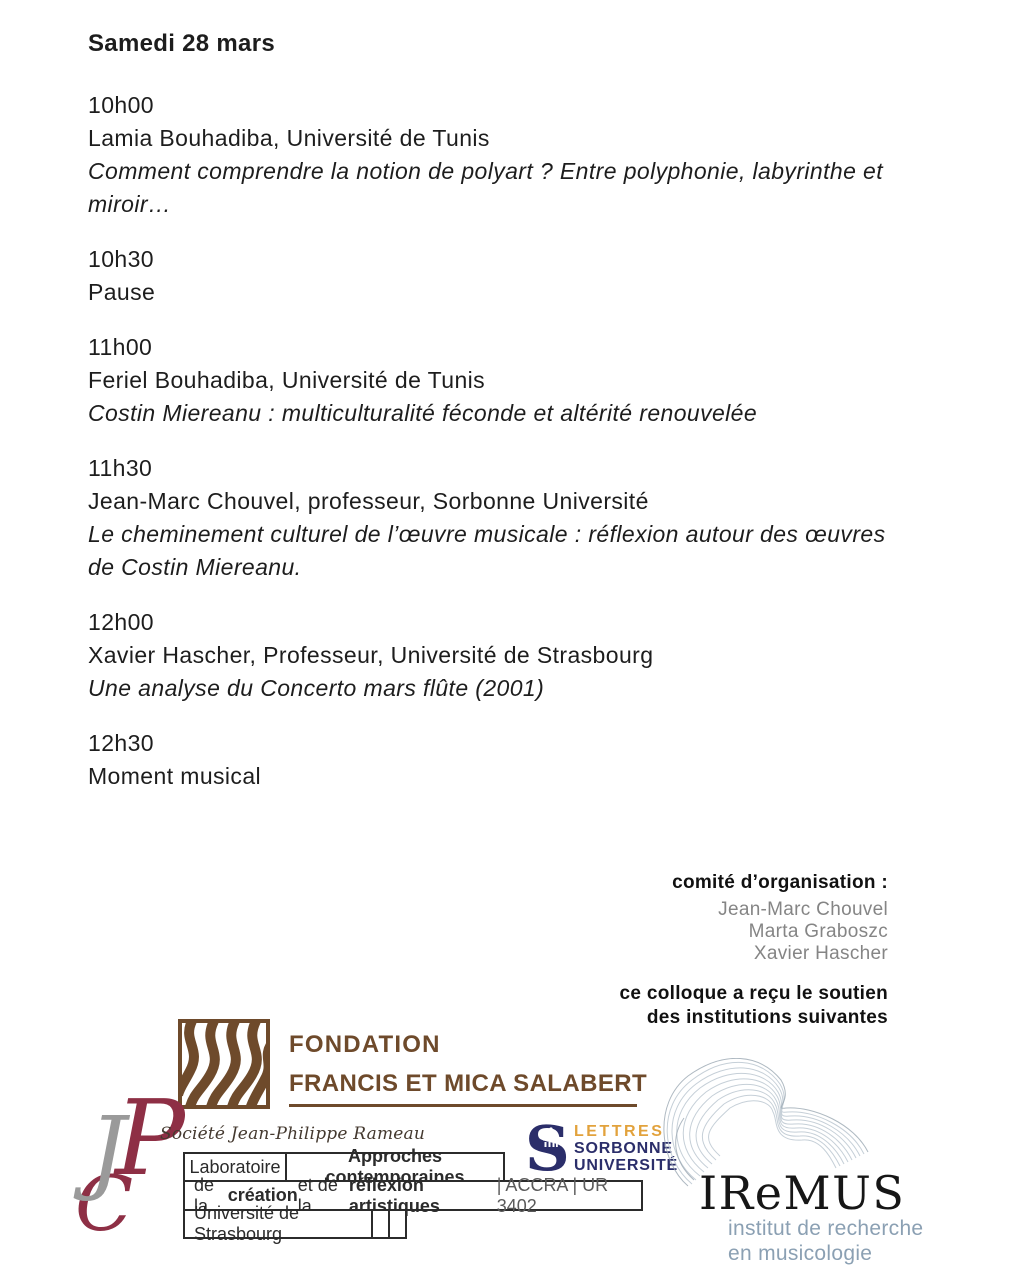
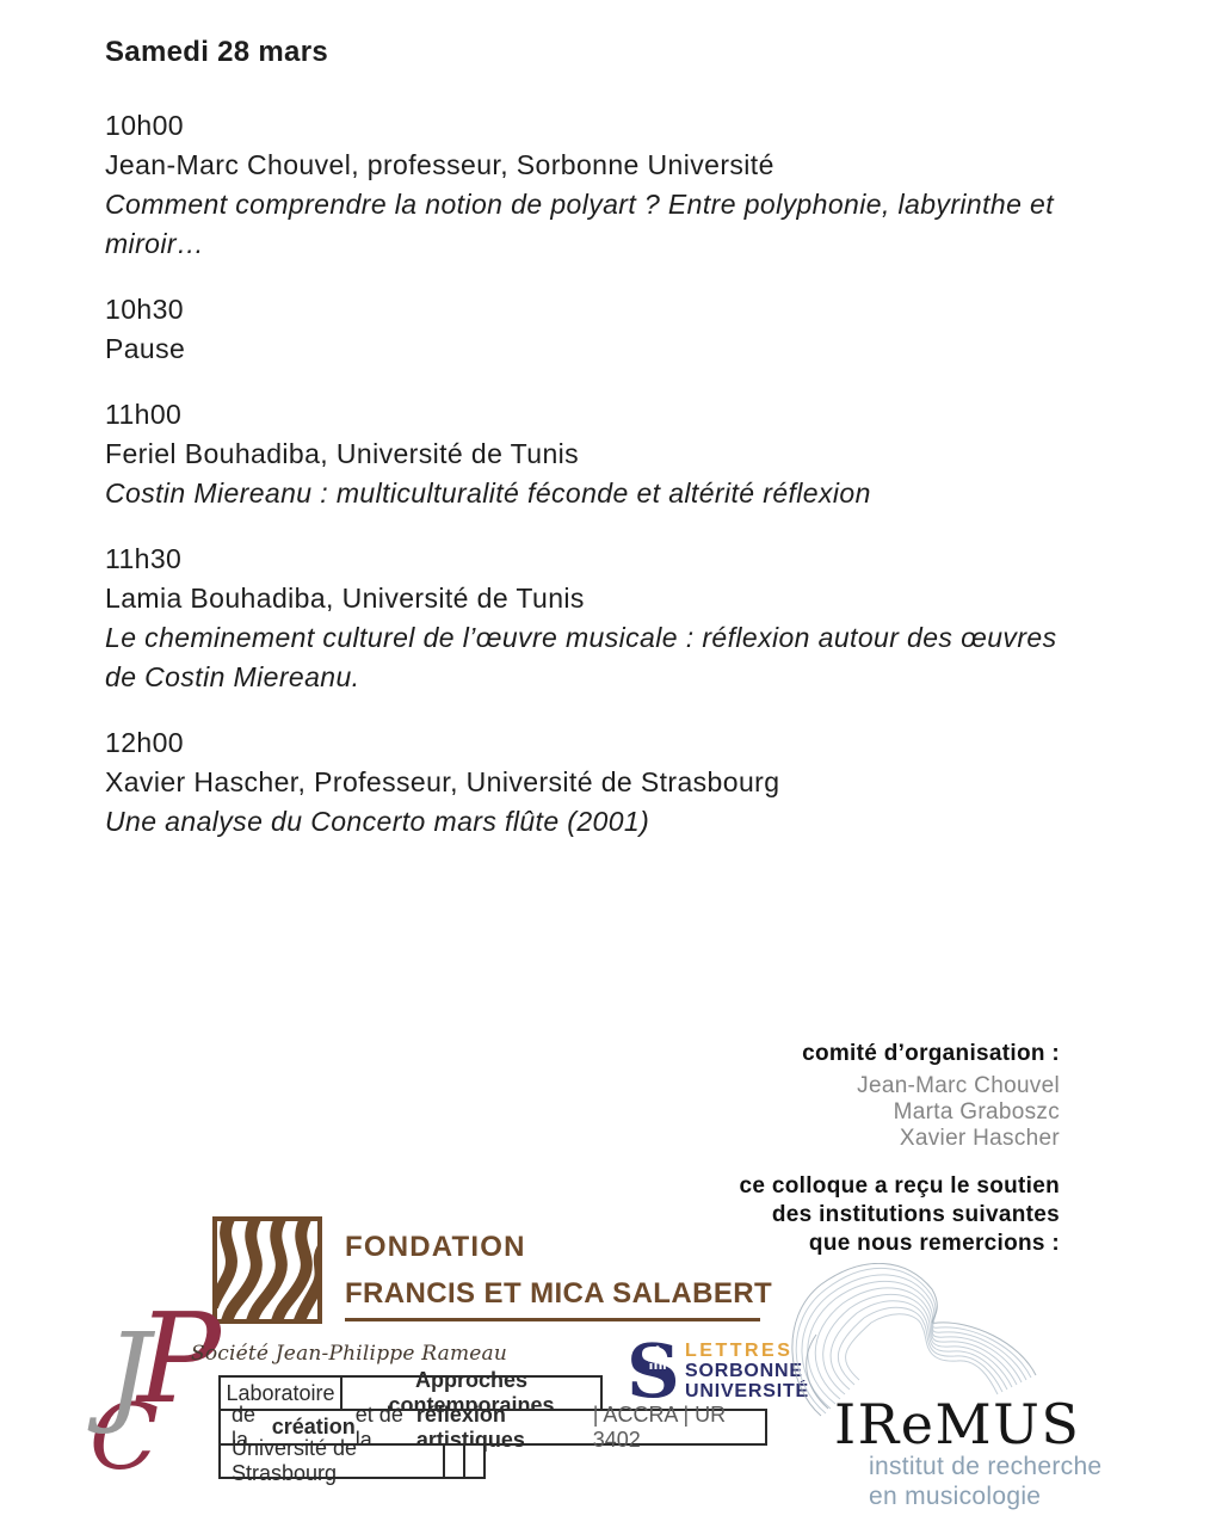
  Samedi 28 mars
  10h00
- Lamia Bouhadiba, Université de Tunis
+ Jean-Marc Chouvel, professeur, Sorbonne Université
  Comment comprendre la notion de polyart ? Entre polyphonie, labyrinthe et miroir…
  10h30
  Pause
  11h00
  Feriel Bouhadiba, Université de Tunis
- Costin Miereanu : multiculturalité féconde et altérité renouvelée
+ Costin Miereanu : multiculturalité féconde et altérité réflexion
  11h30
- Jean-Marc Chouvel, professeur, Sorbonne Université
+ Lamia Bouhadiba, Université de Tunis
  Le cheminement culturel de l’œuvre musicale : réflexion autour des œuvres de Costin Miereanu.
  12h00
  Xavier Hascher, Professeur, Université de Strasbourg
  Une analyse du Concerto mars flûte (2001)
- 12h30
- Moment musical
  comité d’organisation :
  Jean-Marc Chouvel
  Marta Graboszc
  Xavier Hascher
  ce colloque a reçu le soutien
  des institutions suivantes
+ que nous remercions :
  FONDATION
  FRANCIS ET MICA SALABERT
  C
  J
  P
  Société Jean-Philippe Rameau
  Laboratoire
  Approches contemporaines
  de la
  création
  et de la
  réflexion artistiques
  | ACCRA | UR 3402
  Université de Strasbourg
  S
  LETTRES
  SORBONNE
  UNIVERSITÉ
  IReMUS
  institut de recherche
  en musicologie
